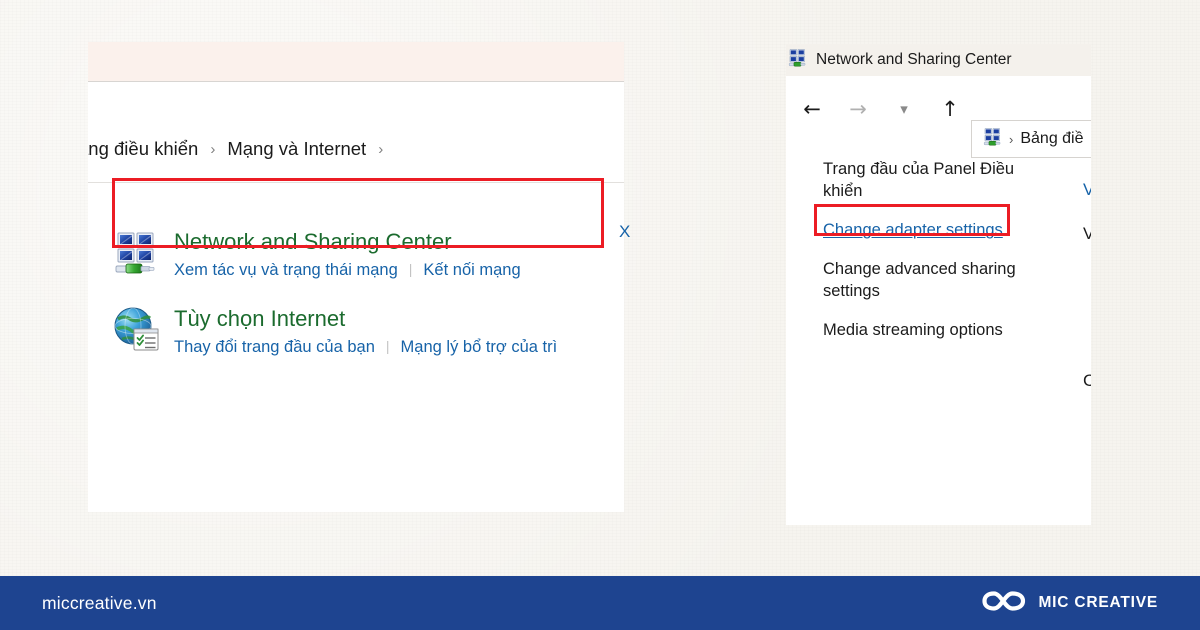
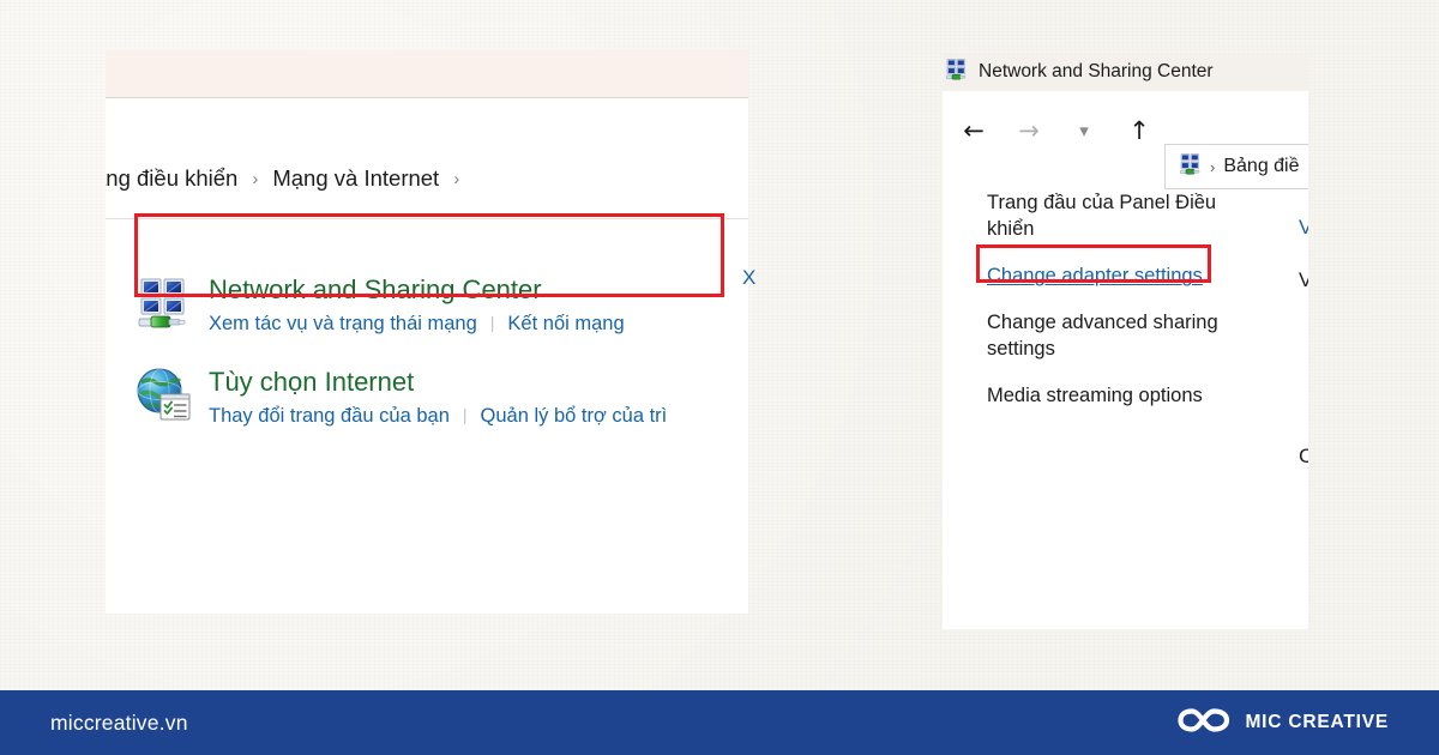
  ng điều khiển
  ›
  Mạng và Internet
  ›
  Network and Sharing Center
  Xem tác vụ và trạng thái mạng
  |
  Kết nối mạng
  Tùy chọn Internet
  Thay đổi trang đầu của bạn
  |
- Mạng lý bổ trợ của trì
+ Quản lý bổ trợ của trì
  X
  Network and Sharing Center
  ←
  →
  ▾
  ↑
  ›
  Bảng điề
  Trang đầu của Panel Điều khiển
  Change adapter settings
  Change advanced sharing settings
  Media streaming options
  V
  V
  C
  miccreative.vn
  MIC CREATIVE
